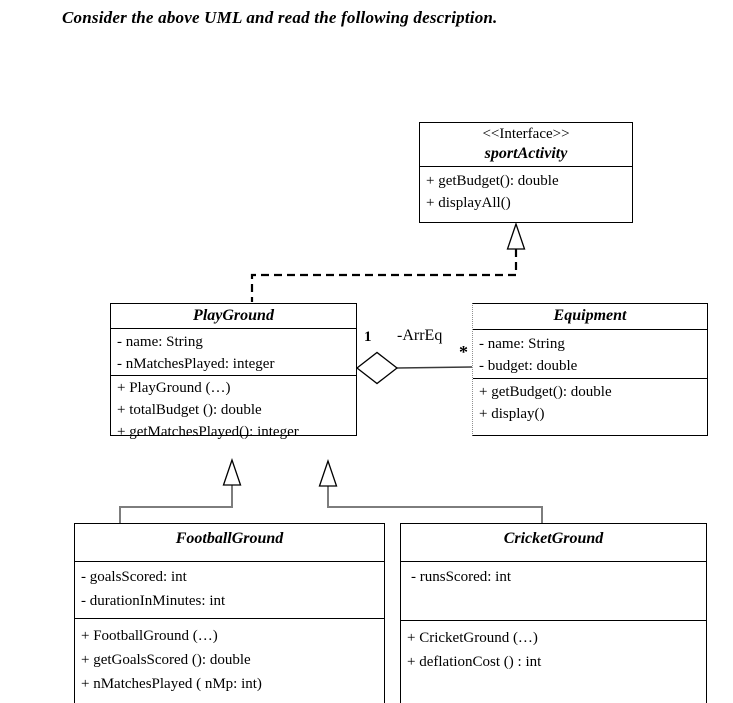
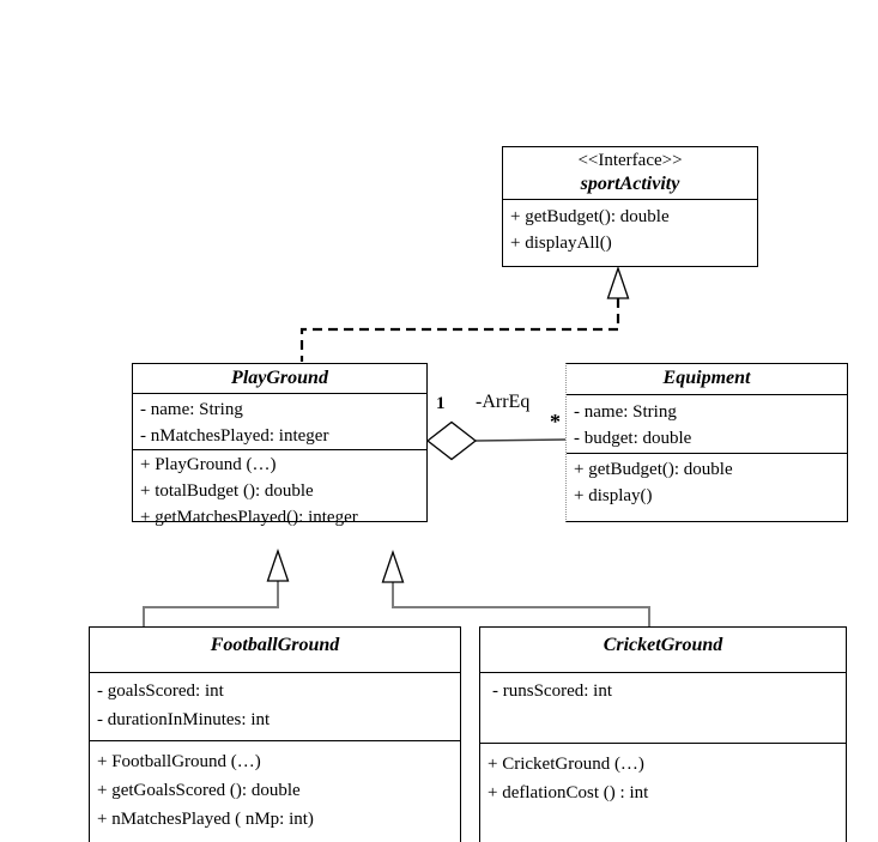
- Consider the above UML and read the following description.
  <<Interface>>
  sportActivity
  + getBudget(): double
  + displayAll()
  PlayGround
  - name: String
  - nMatchesPlayed: integer
  + PlayGround (…)
  + totalBudget (): double
  + getMatchesPlayed(): integer
  Equipment
  - name: String
  - budget: double
  + getBudget(): double
  + display()
  1
  -ArrEq
  *
  FootballGround
  - goalsScored: int
  - durationInMinutes: int
  + FootballGround (…)
  + getGoalsScored (): double
  + nMatchesPlayed ( nMp: int)
  CricketGround
  - runsScored: int
  + CricketGround (…)
  + deflationCost () : int
